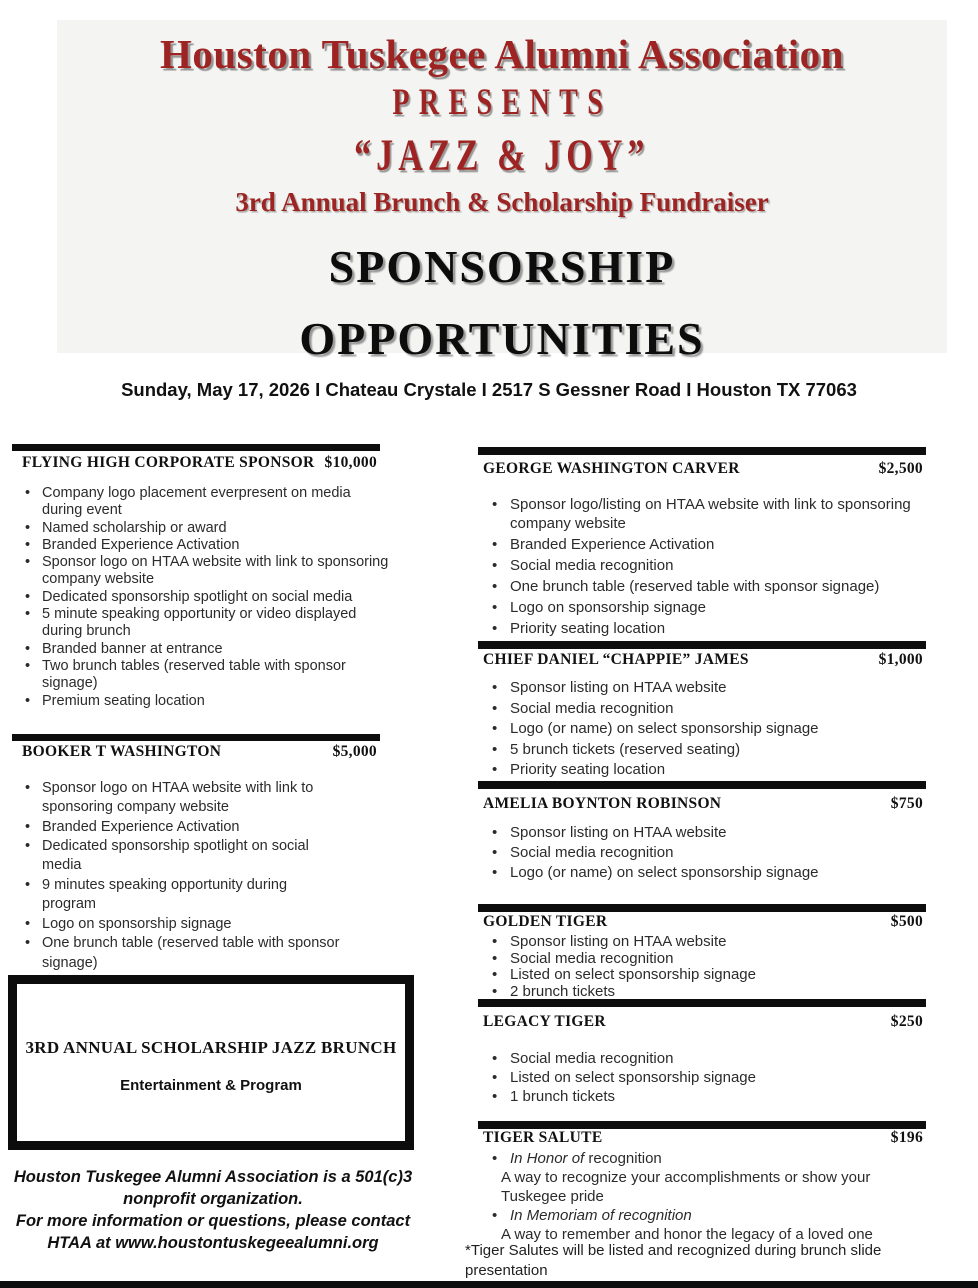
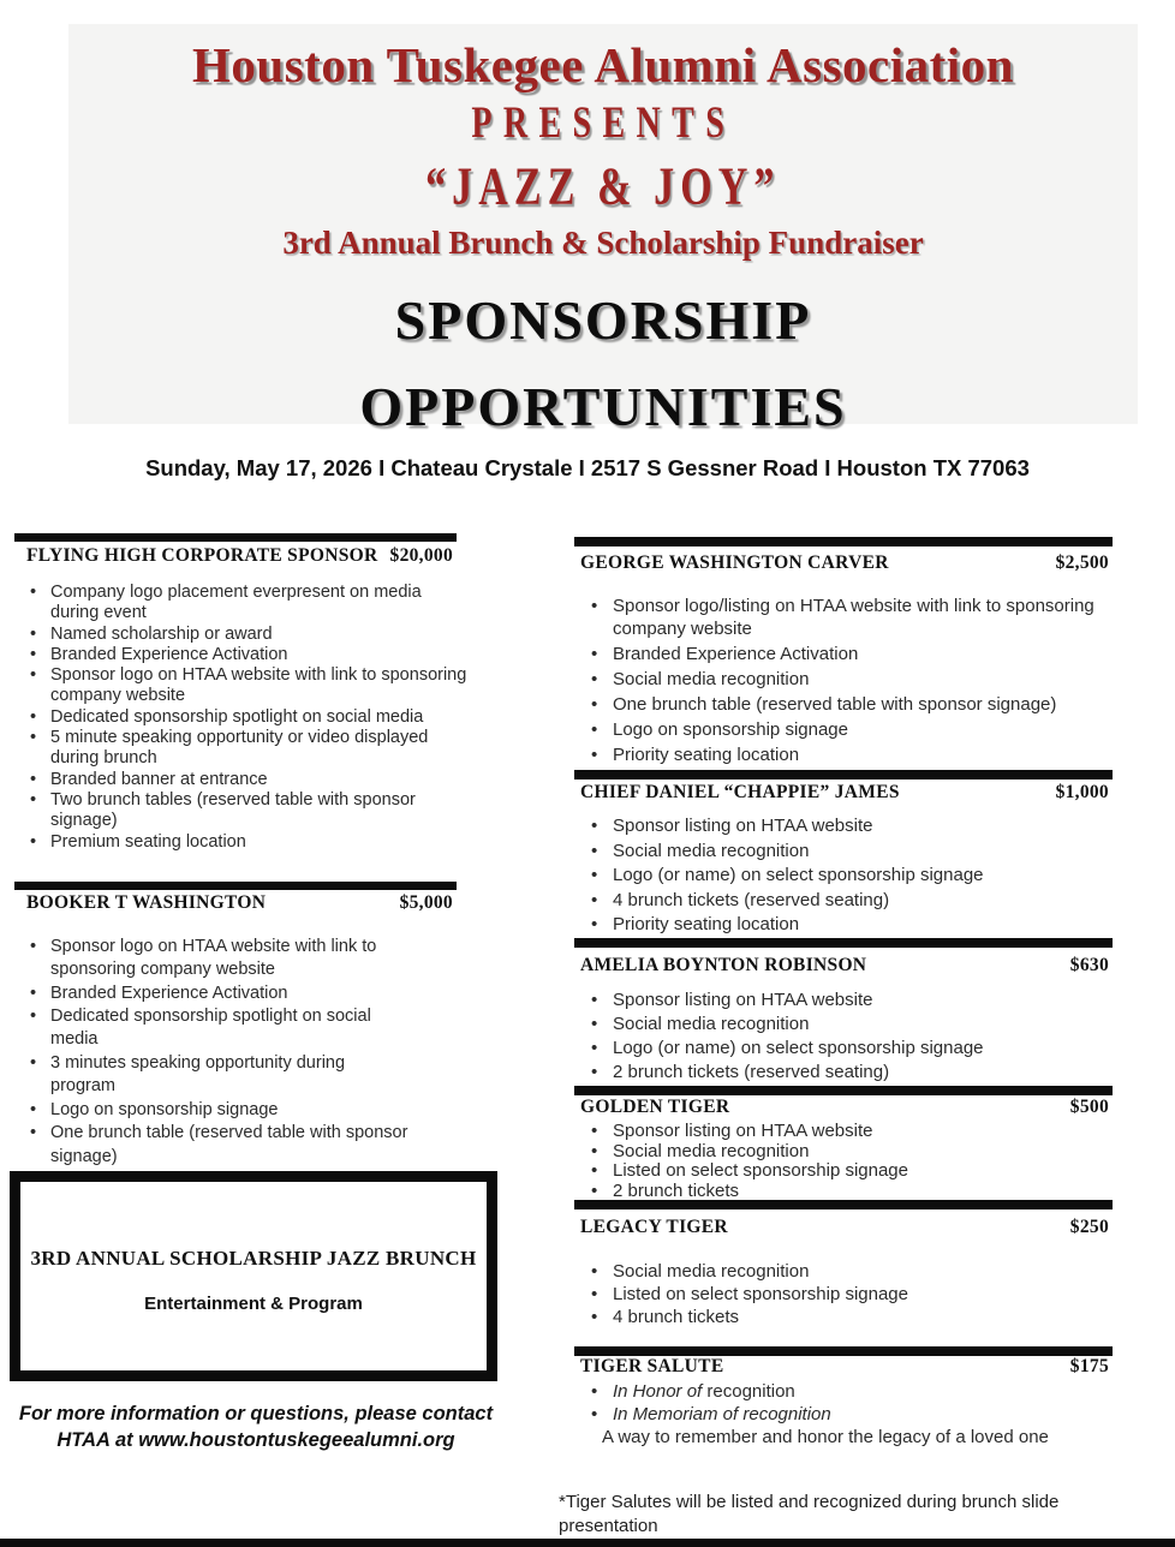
  Houston Tuskegee Alumni Association
  PRESENTS
  “JAZZ & JOY”
  3rd Annual Brunch & Scholarship Fundraiser
  SPONSORSHIP
  OPPORTUNITIES
  Sunday, May 17, 2026 I Chateau Crystale I 2517 S Gessner Road I Houston TX 77063
  FLYING HIGH CORPORATE SPONSOR
- $10,000
+ $20,000
  Company logo placement everpresent on media during event
  Named scholarship or award
  Branded Experience Activation
  Sponsor logo on HTAA website with link to sponsoring company website
  Dedicated sponsorship spotlight on social media
  5 minute speaking opportunity or video displayed during brunch
  Branded banner at entrance
  Two brunch tables (reserved table with sponsor signage)
  Premium seating location
  BOOKER T WASHINGTON
  $5,000
  Sponsor logo on HTAA website with link to sponsoring company website
  Branded Experience Activation
  Dedicated sponsorship spotlight on social media
- 9 minutes speaking opportunity during program
+ 3 minutes speaking opportunity during program
  Logo on sponsorship signage
  One brunch table (reserved table with sponsor signage)
  3RD ANNUAL SCHOLARSHIP JAZZ BRUNCH
  Entertainment & Program
- Houston Tuskegee Alumni Association is a 501(c)3 nonprofit organization.
  For more information or questions, please contact HTAA at www.houstontuskegeealumni.org
  GEORGE WASHINGTON CARVER
  $2,500
  Sponsor logo/listing on HTAA website with link to sponsoring company website
  Branded Experience Activation
  Social media recognition
  One brunch table (reserved table with sponsor signage)
  Logo on sponsorship signage
  Priority seating location
  CHIEF DANIEL “CHAPPIE” JAMES
  $1,000
  Sponsor listing on HTAA website
  Social media recognition
  Logo (or name) on select sponsorship signage
- 5 brunch tickets (reserved seating)
+ 4 brunch tickets (reserved seating)
  Priority seating location
  AMELIA BOYNTON ROBINSON
- $750
+ $630
  Sponsor listing on HTAA website
  Social media recognition
  Logo (or name) on select sponsorship signage
+ 2 brunch tickets (reserved seating)
  GOLDEN TIGER
  $500
  Sponsor listing on HTAA website
  Social media recognition
  Listed on select sponsorship signage
  2 brunch tickets
  LEGACY TIGER
  $250
  Social media recognition
  Listed on select sponsorship signage
- 1 brunch tickets
+ 4 brunch tickets
  TIGER SALUTE
- $196
+ $175
  In Honor of recognition
- A way to recognize your accomplishments or show your Tuskegee pride
  In Memoriam of recognition
  A way to remember and honor the legacy of a loved one
  *Tiger Salutes will be listed and recognized during brunch slide presentation
